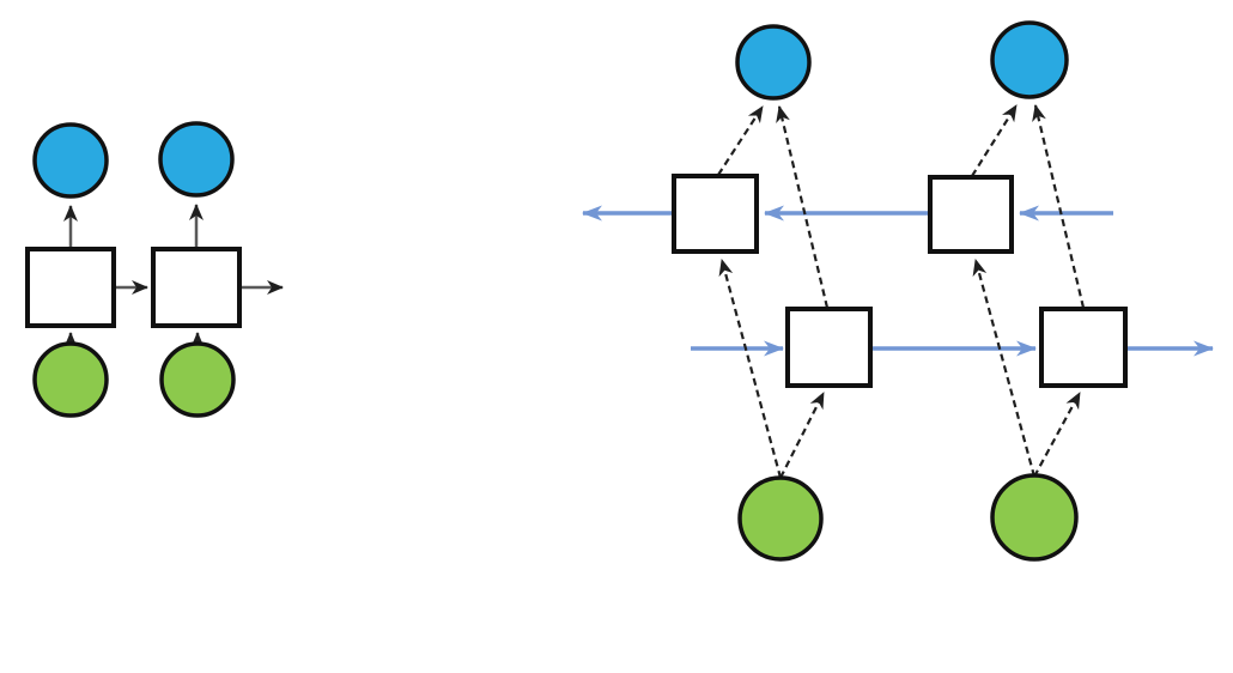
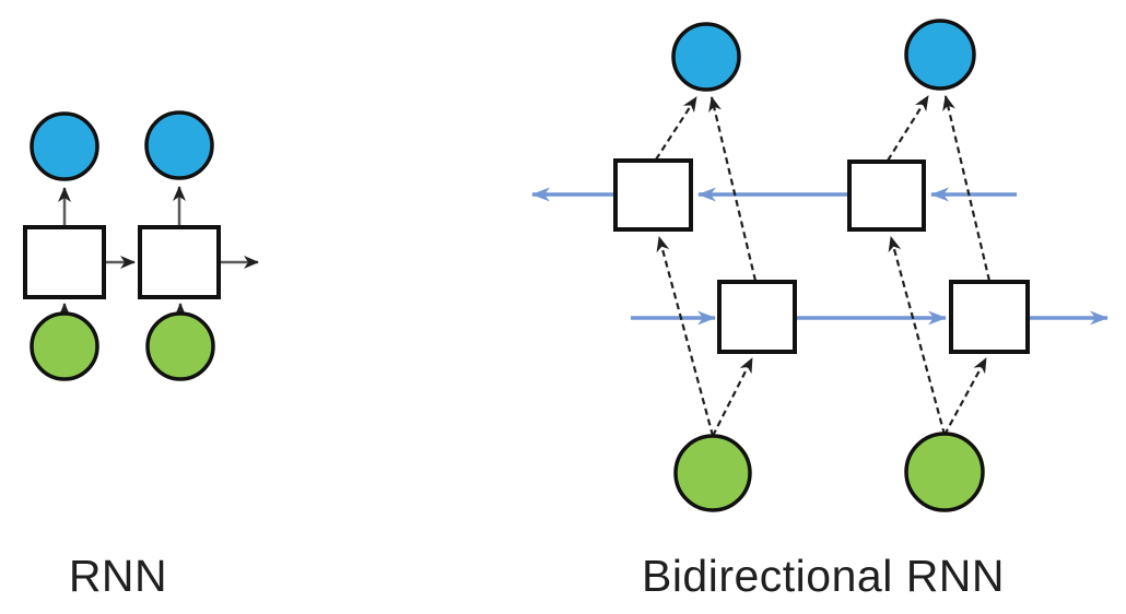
+ RNN
+ Bidirectional RNN
